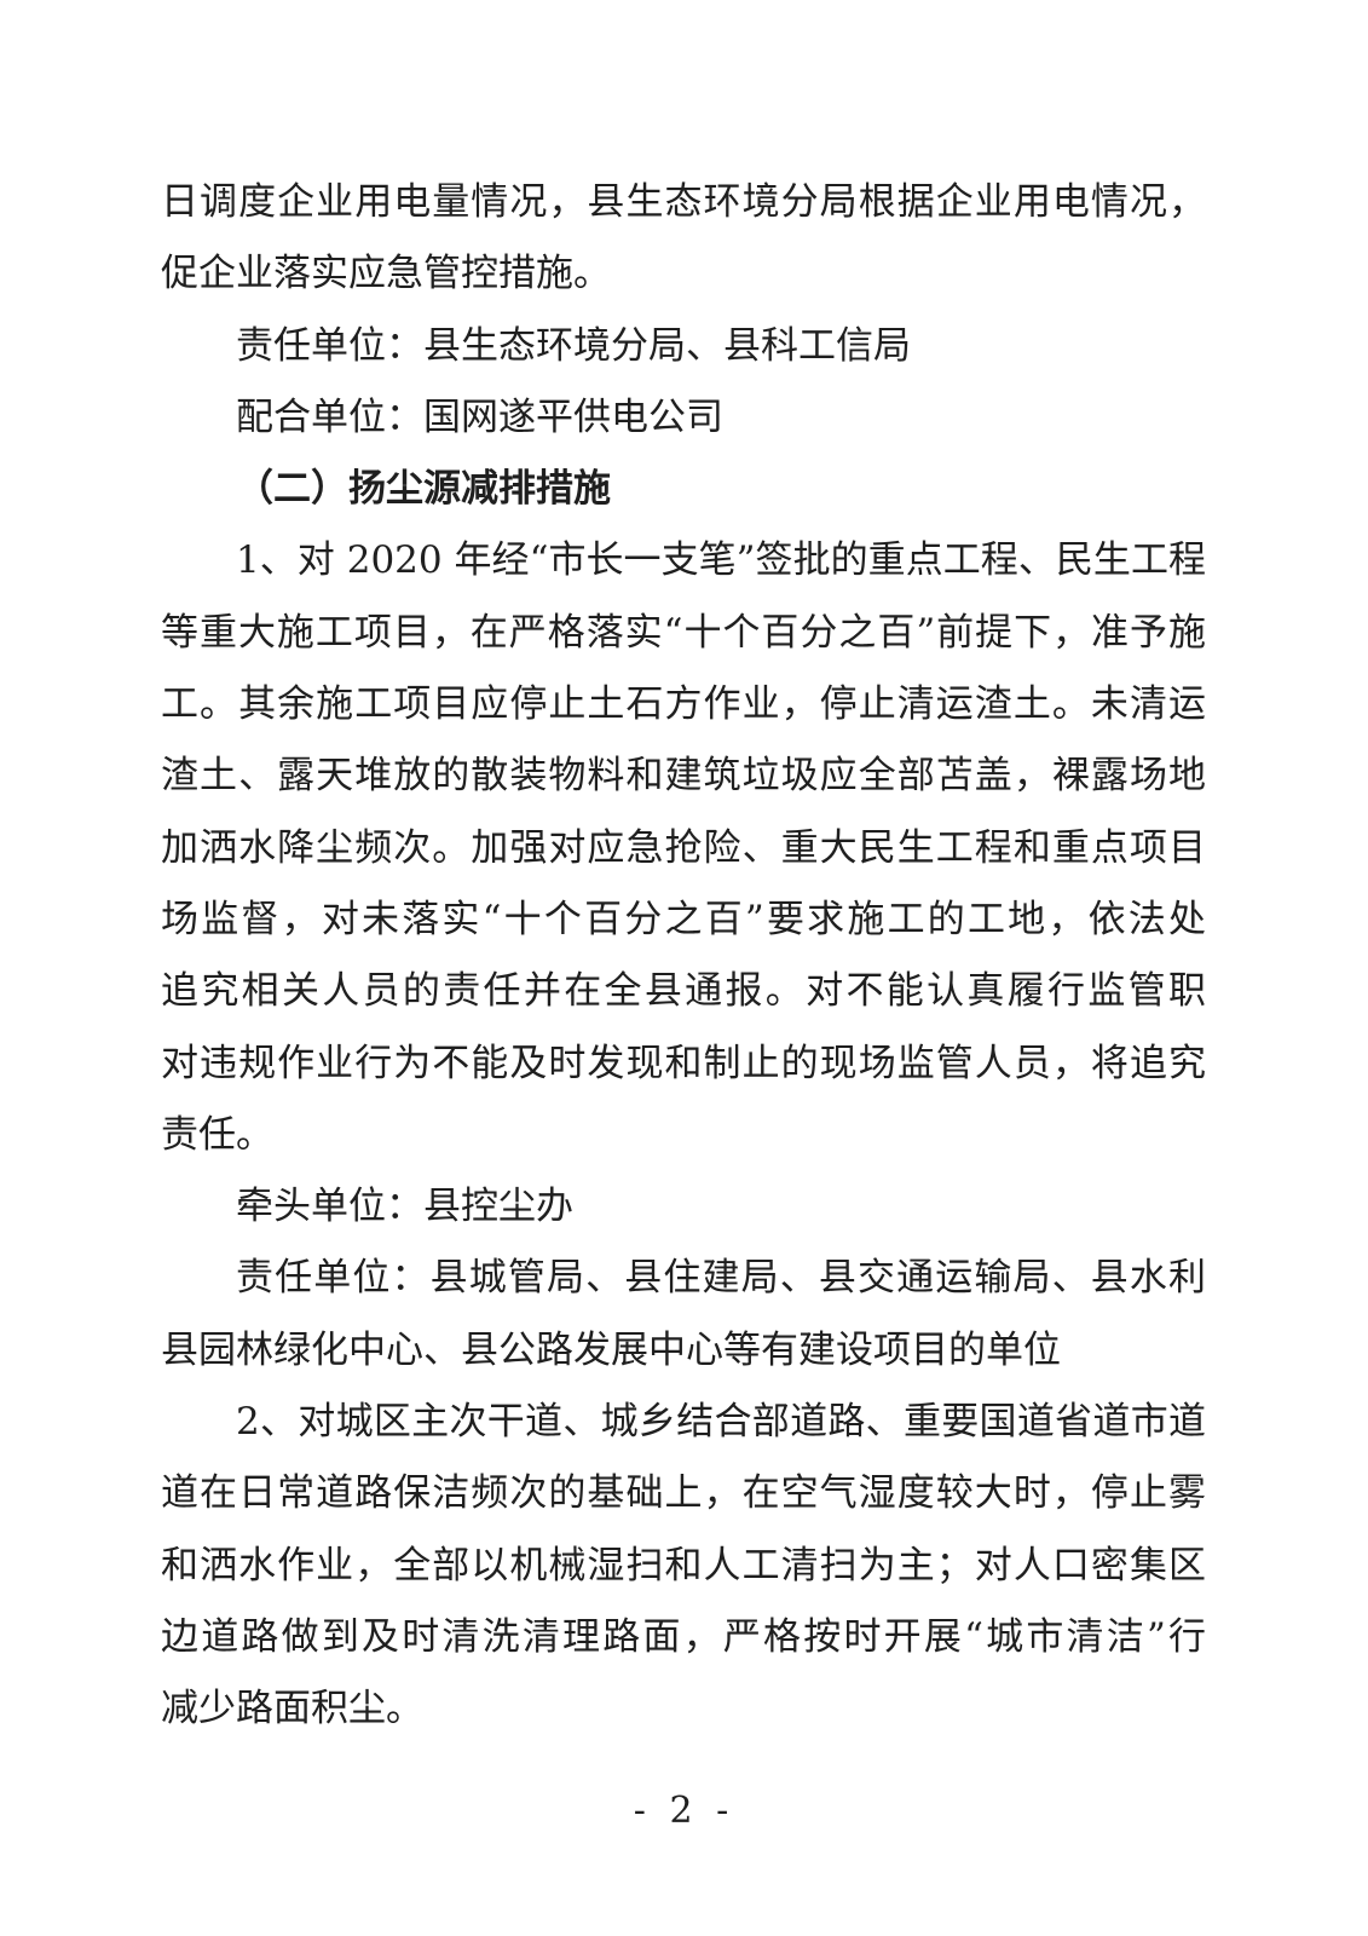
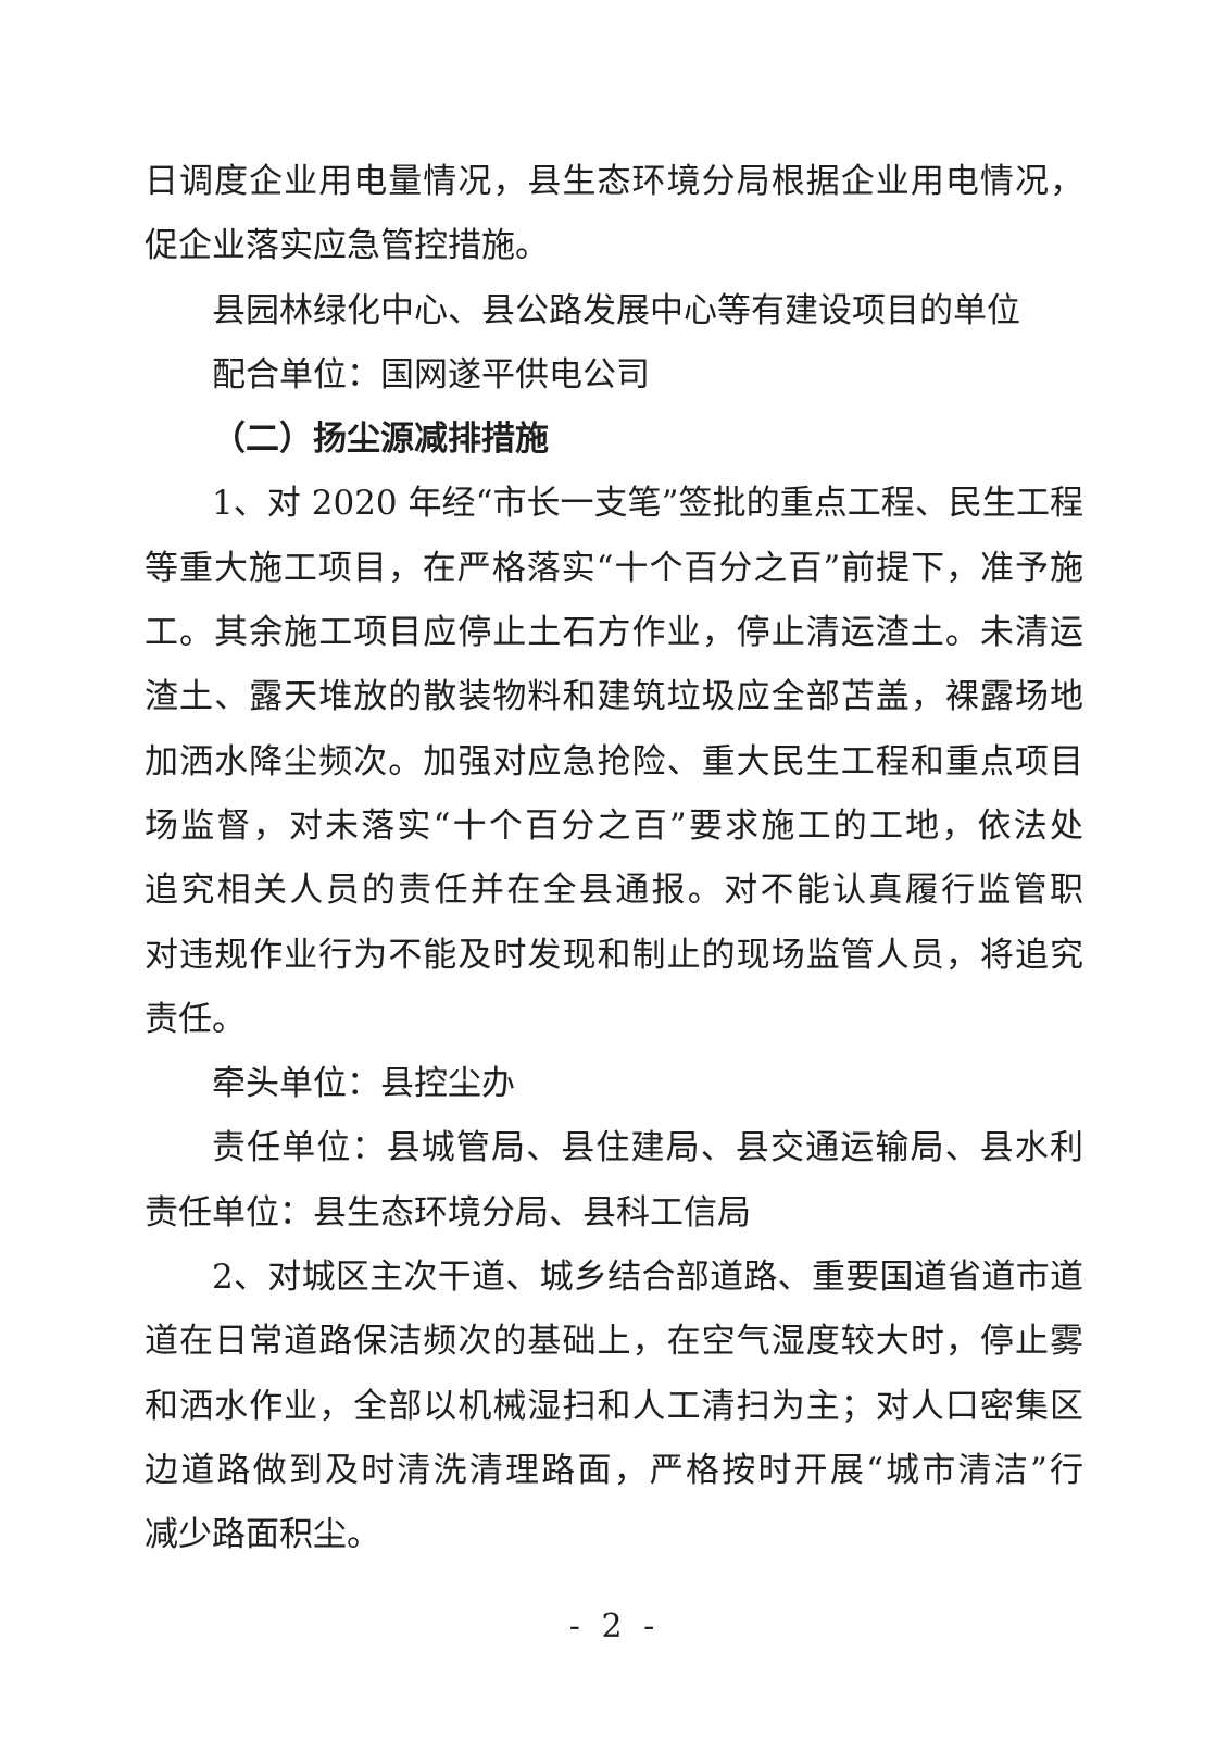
  日调度企业用电量情况，县生态环境分局根据企业用电情况，
  促企业落实应急管控措施。
- 责任单位：县生态环境分局、县科工信局
+ 县园林绿化中心、县公路发展中心等有建设项目的单位
  配合单位：国网遂平供电公司
  （二）扬尘源减排措施
  1、对 2020 年经“市长一支笔”签批的重点工程、民生工程
  等重大施工项目，在严格落实“十个百分之百”前提下，准予施
  工。其余施工项目应停止土石方作业，停止清运渣土。未清运
  渣土、露天堆放的散装物料和建筑垃圾应全部苫盖，裸露场地
  加洒水降尘频次。加强对应急抢险、重大民生工程和重点项目
  场监督，对未落实“十个百分之百”要求施工的工地，依法处
  追究相关人员的责任并在全县通报。对不能认真履行监管职
  对违规作业行为不能及时发现和制止的现场监管人员，将追究
  责任。
  牵头单位：县控尘办
  责任单位：县城管局、县住建局、县交通运输局、县水利
- 县园林绿化中心、县公路发展中心等有建设项目的单位
+ 责任单位：县生态环境分局、县科工信局
  2、对城区主次干道、城乡结合部道路、重要国道省道市道
  道在日常道路保洁频次的基础上，在空气湿度较大时，停止雾
  和洒水作业，全部以机械湿扫和人工清扫为主；对人口密集区
  边道路做到及时清洗清理路面，严格按时开展“城市清洁”行
  减少路面积尘。
  - 2 -
